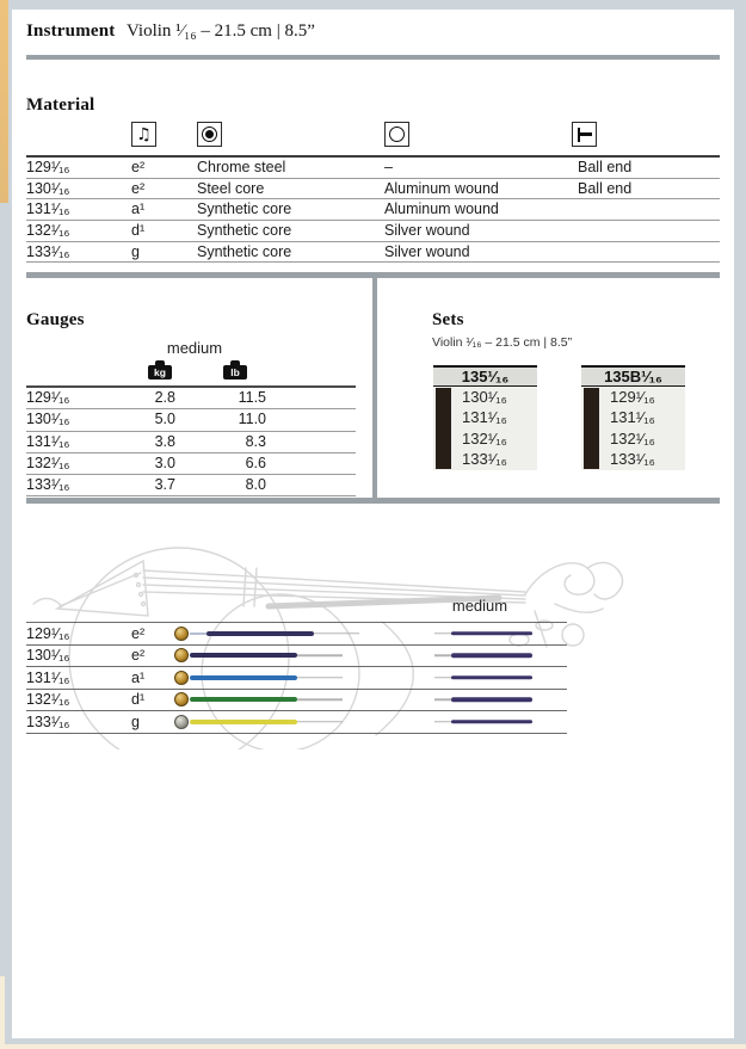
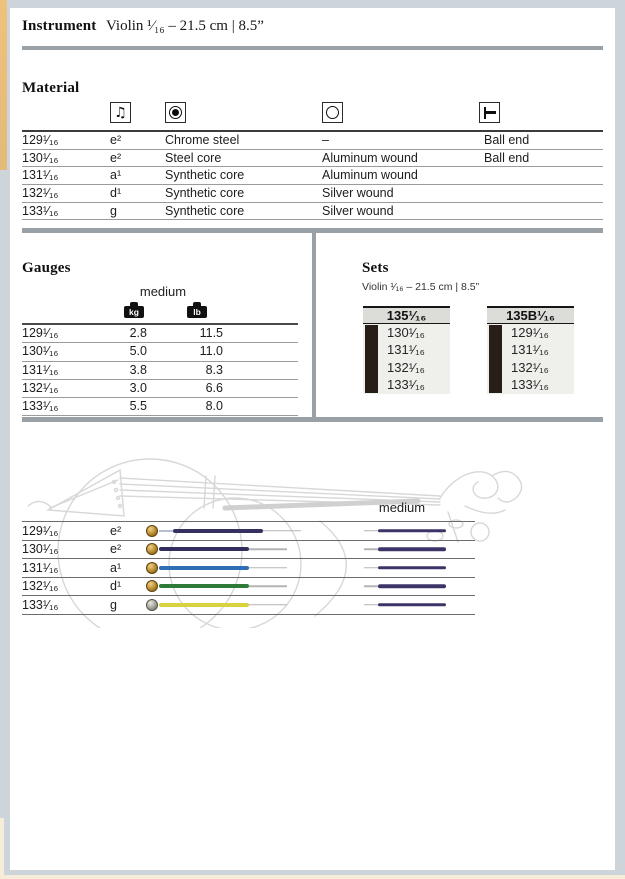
  Instrument
  Violin ¹⁄₁₆ – 21.5 cm | 8.5”
  Material
  ♫
  129¹⁄₁₆
  e²
  Chrome steel
  –
  Ball end
  130¹⁄₁₆
  e²
  Steel core
  Aluminum wound
  Ball end
  131¹⁄₁₆
  a¹
  Synthetic core
  Aluminum wound
  132¹⁄₁₆
  d¹
  Synthetic core
  Silver wound
  133¹⁄₁₆
  g
  Synthetic core
  Silver wound
  Gauges
  medium
  kg
  lb
  129¹⁄₁₆
  2.8
  11.5
  130¹⁄₁₆
  5.0
  11.0
  131¹⁄₁₆
  3.8
  8.3
  132¹⁄₁₆
  3.0
  6.6
  133¹⁄₁₆
- 3.7
+ 5.5
  8.0
  Sets
  Violin ¹⁄₁₆ – 21.5 cm | 8.5”
  135¹⁄₁₆
  130¹⁄₁₆
  131¹⁄₁₆
  132¹⁄₁₆
  133¹⁄₁₆
  135B¹⁄₁₆
  129¹⁄₁₆
  131¹⁄₁₆
  132¹⁄₁₆
  133¹⁄₁₆
  medium
  129¹⁄₁₆
  e²
  130¹⁄₁₆
  e²
  131¹⁄₁₆
  a¹
  132¹⁄₁₆
  d¹
  133¹⁄₁₆
  g
